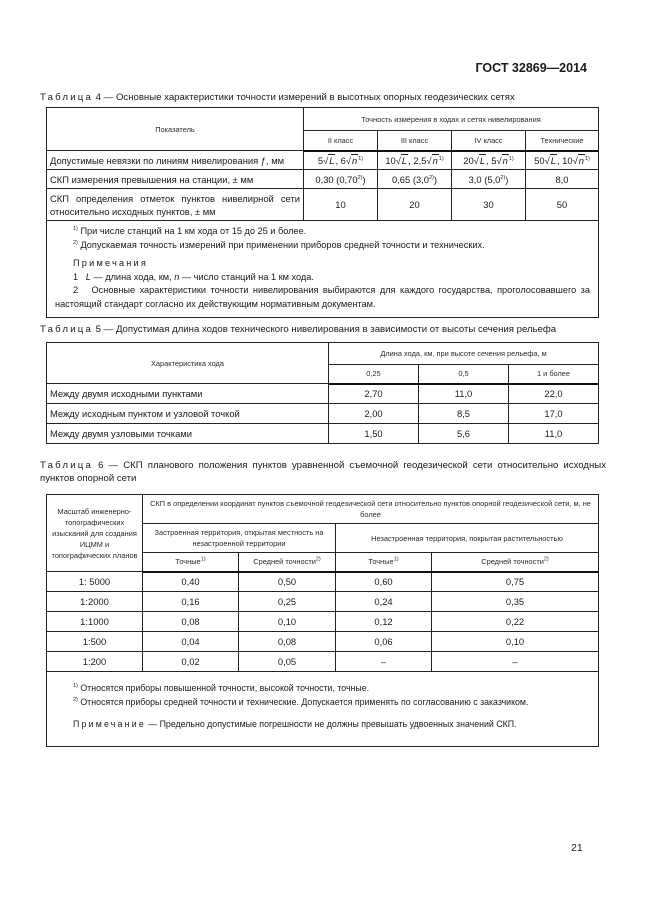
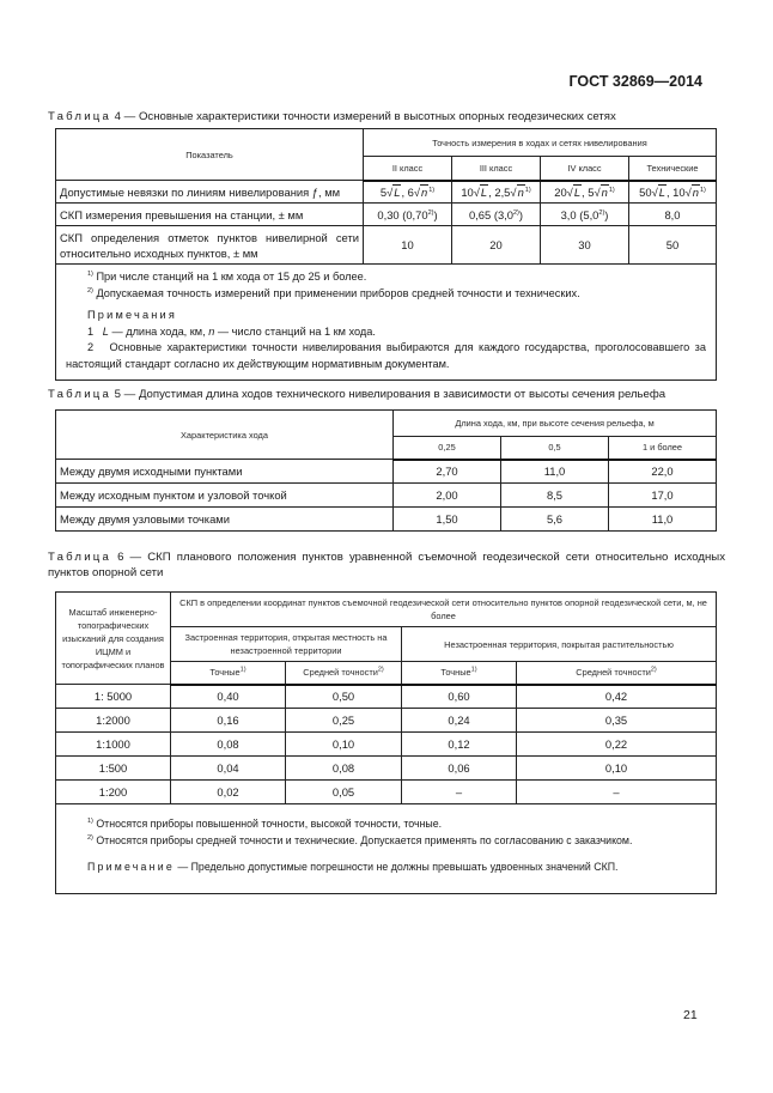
  ГОСТ 32869—2014
  Таблица 4 — Основные характеристики точности измерений в высотных опорных геодезических сетях
  Показатель	Точность измерения в ходах и сетях нивелирования
  II класс	III класс	IV класс	Технические
  Допустимые невязки по линиям нивелирования ƒ, мм	5√L, 6√n	10√L, 2,5√n	20√L, 5√n	50√L, 10√n
  СКП измерения превышения на станции, ± мм	0,30 (0,70 )	0,65 (3,0 )	3,0 (5,0 )	8,0
  СКП определения отметок пунктов нивелирной сети относительно исходных пунктов, ± мм	10	20	30	50
  При числе станций на 1 км хода от 15 до 25 и более. Допускаемая точность измерений при применении приборов средней точности и технических. Примечания 1 L — длина хода, км, n — число станций на 1 км хода. 2 Основные характеристики точности нивелирования выбираются для каждого государства, проголосовавшего за настоящий стандарт согласно их действующим нормативным документам.
  Таблица 5 — Допустимая длина ходов технического нивелирования в зависимости от высоты сечения рельефа
  Характеристика хода	Длина хода, км, при высоте сечения рельефа, м
  0,25	0,5	1 и более
  Между двумя исходными пунктами	2,70	11,0	22,0
  Между исходным пунктом и узловой точкой	2,00	8,5	17,0
  Между двумя узловыми точками	1,50	5,6	11,0
  Таблица 6 — СКП планового положения пунктов уравненной съемочной геодезической сети относительно исходных пунктов опорной сети
  Масштаб инженерно-топографических изысканий для создания ИЦММ и топографических планов	СКП в определении координат пунктов съемочной геодезической сети относительно пунктов опорной геодезической сети, м, не более
  Застроенная территория, открытая местность на незастроенной территории	Незастроенная территория, покрытая растительностью
  Точные	Средней точности	Точные	Средней точности
- 1: 5000	0,40	0,50	0,60	0,75
+ 1: 5000	0,40	0,50	0,60	0,42
  1:2000	0,16	0,25	0,24	0,35
  1:1000	0,08	0,10	0,12	0,22
  1:500	0,04	0,08	0,06	0,10
  1:200	0,02	0,05	–	–
  Относятся приборы повышенной точности, высокой точности, точные. Относятся приборы средней точности и технические. Допускается применять по согласованию с заказчиком. Примечание — Предельно допустимые погрешности не должны превышать удвоенных значений СКП.
  21
